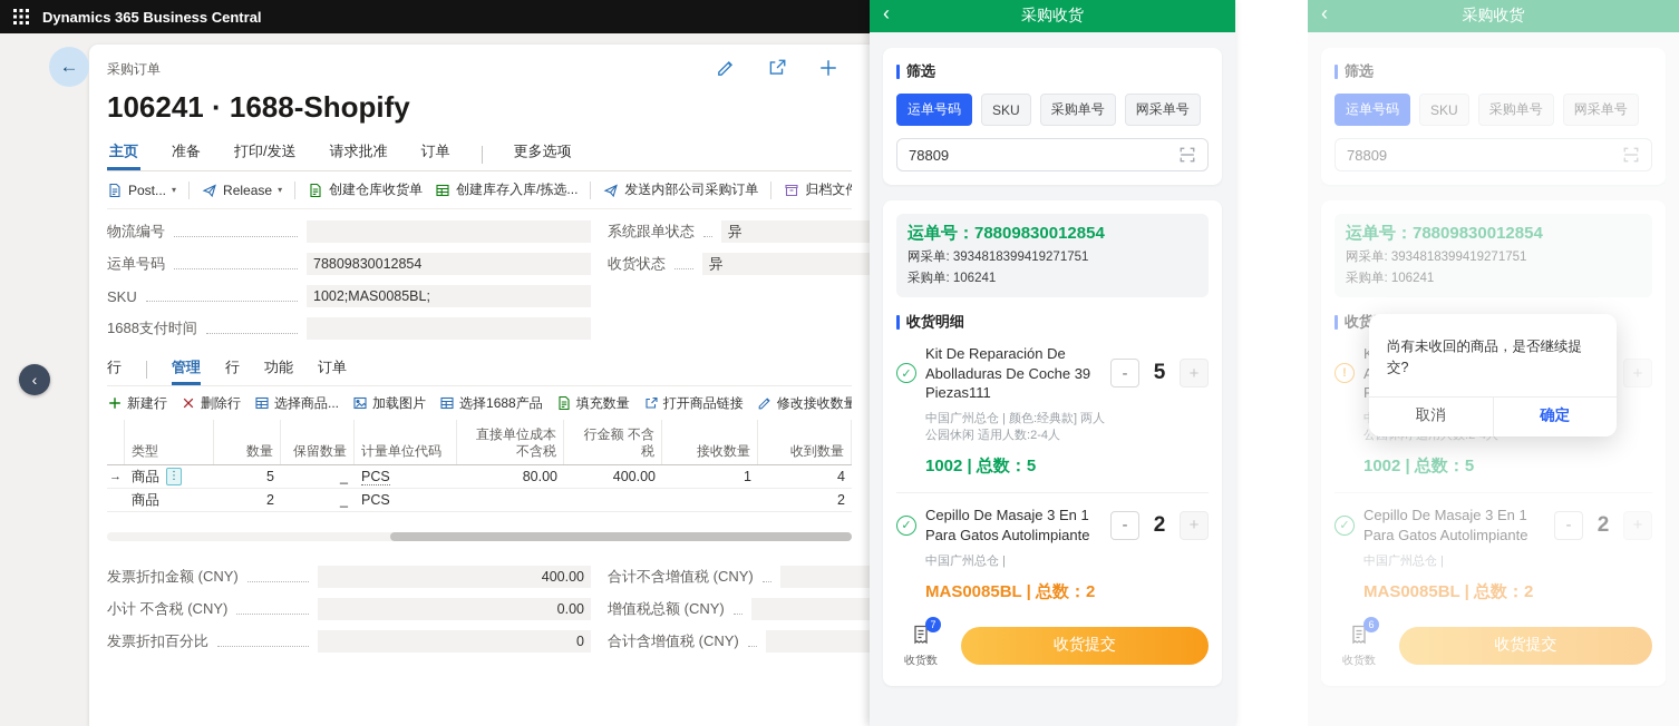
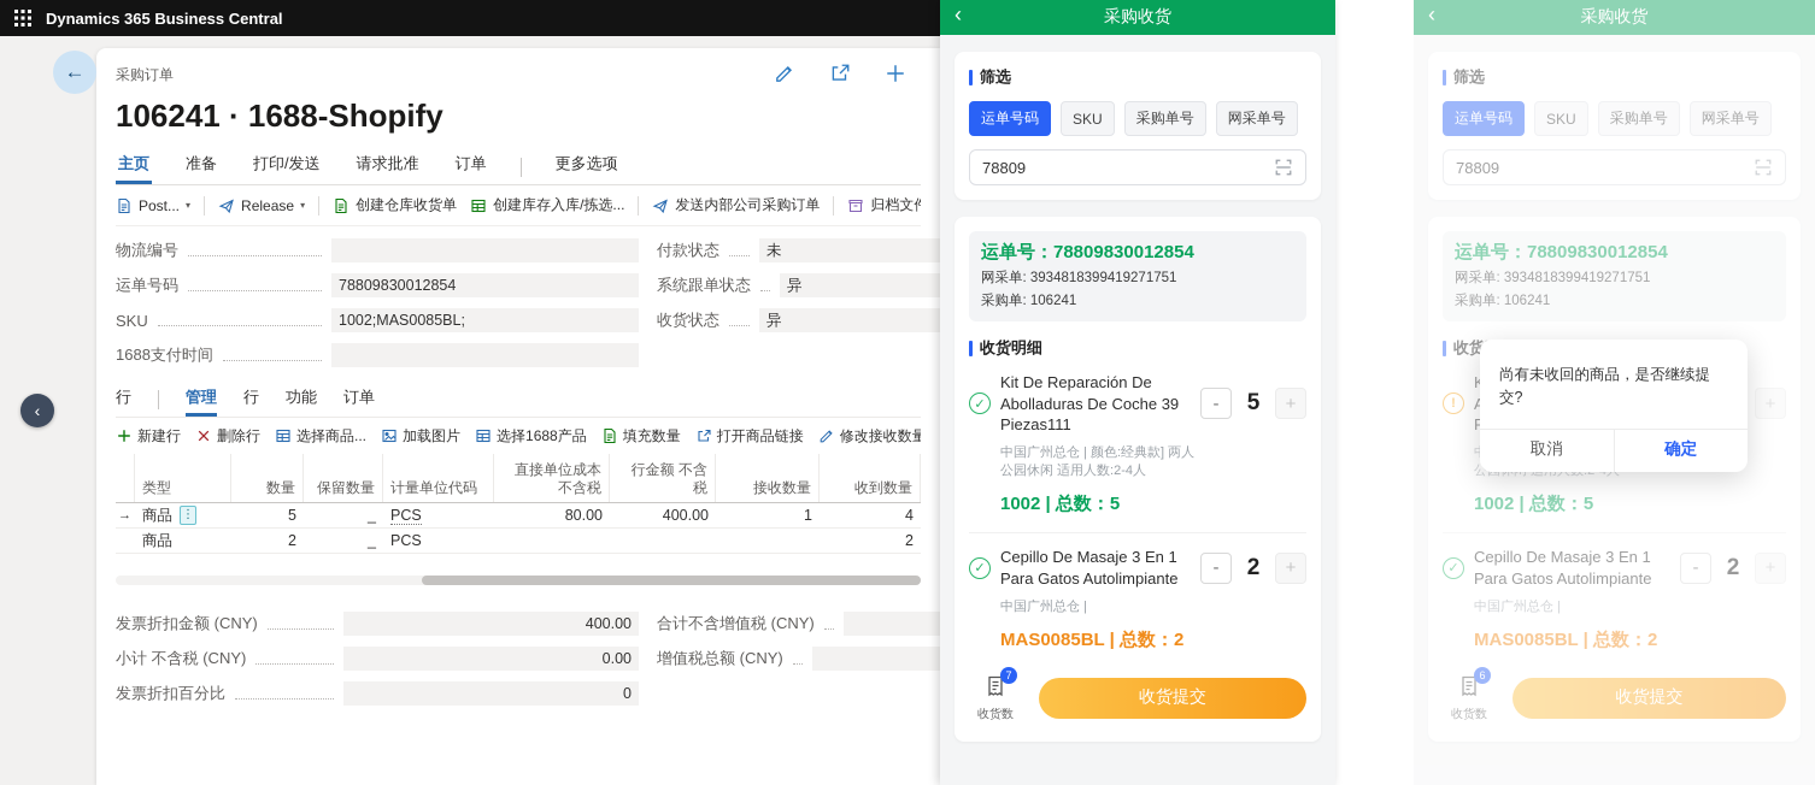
  Dynamics 365 Business Central
  ←
  采购订单
  106241 · 1688-Shopify
  主页
  准备
  打印/发送
  请求批准
  订单
  更多选项
  Post...
  ▾
  Release
  ▾
  创建仓库收货单
  创建库存入库/拣选...
  发送内部公司采购订单
  归档文
  物流编号
  运单号码
  78809830012854
  SKU
  1002;MAS0085BL;
  1688支付时间
+ 付款状态
+ 未
  系统跟单状态
  异
  收货状态
  异
  行
  管理
  行
  功能
  订单
  新建行
  删除行
  选择商品...
  加载图片
  选择1688产品
  填充数量
  打开商品链接
  修改接收数量
  类型
  数量
  保留数量
  计量单位代码
  直接单位成本 不含税
  行金额 不含税
  接收数量
  收到数量
  →
  商品
  ⋮
  5
  _
  PCS
  80.00
  400.00
  1
  4
  商品
  2
  _
  PCS
  2
  发票折扣金额 (CNY)
  400.00
  小计 不含税 (CNY)
  0.00
  发票折扣百分比
  0
  合计不含增值税 (CNY)
  增值税总额 (CNY)
- 合计含增值税 (CNY)
  ‹
  ‹
  采购收货
  筛选
  运单号码
  SKU
  采购单号
  网采单号
  78809
  运单号：78809830012854
  网采单: 3934818399419271751
  采购单: 106241
  收货明细
  ✓
  Kit De Reparación De Abolladuras De Coche 39 Piezas111
  -
  5
  +
  中国广州总仓 | 颜色:经典款] 两人公园休闲 适用人数:2-4人
  1002 | 总数：5
  ✓
  Cepillo De Masaje 3 En 1 Para Gatos Autolimpiante
  -
  2
  +
  中国广州总仓 |
  MAS0085BL | 总数：2
  7
  收货数
  收货提交
  ‹
  采购收货
  筛选
  运单号码
  SKU
  采购单号
  网采单号
  78809
  运单号：78809830012854
  网采单: 3934818399419271751
  采购单: 106241
  !
  1002 | 总数：5
  ✓
  Cepillo De Masaje 3 En 1 Para Gatos Autolimpiante
  -
  2
  中国广州总仓 |
  MAS0085BL | 总数：2
  6
  收货数
  收货提交
  尚有未收回的商品，是否继续提交?
  取消
  确定
